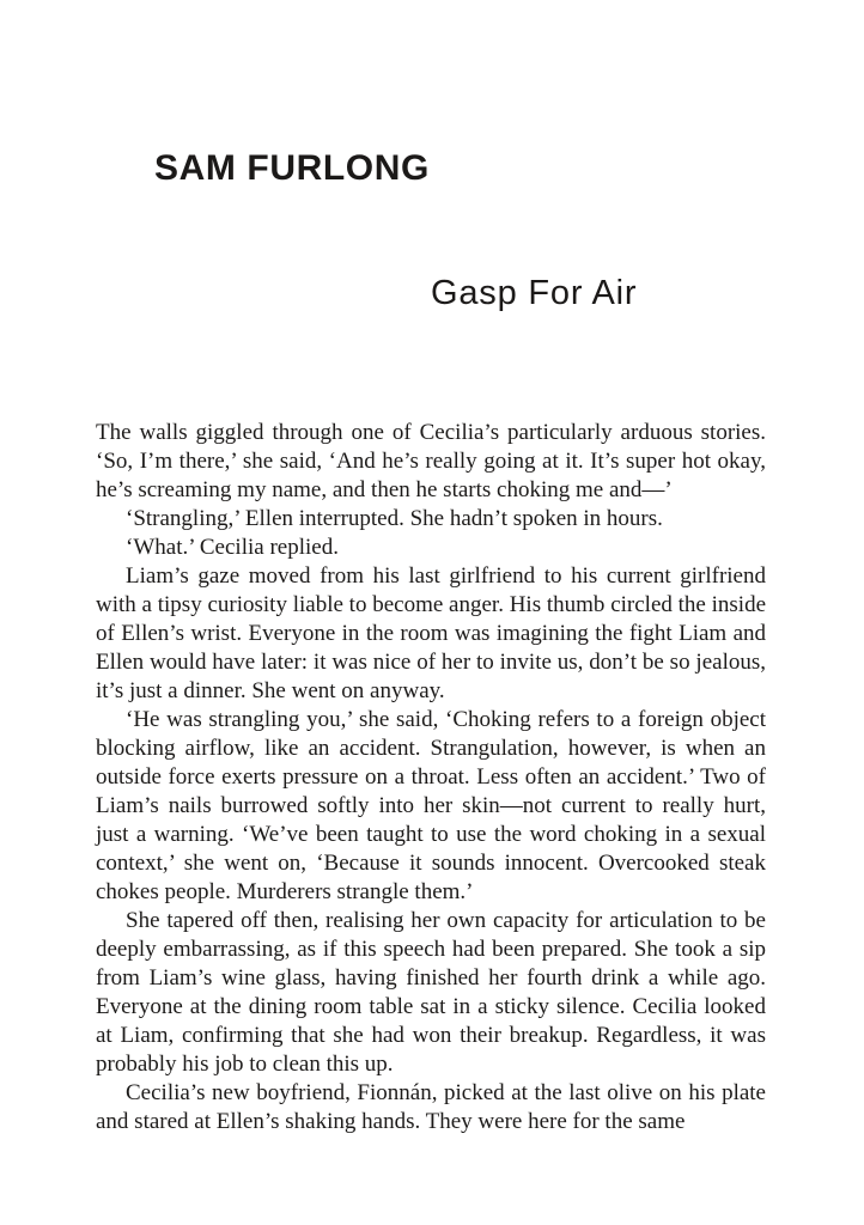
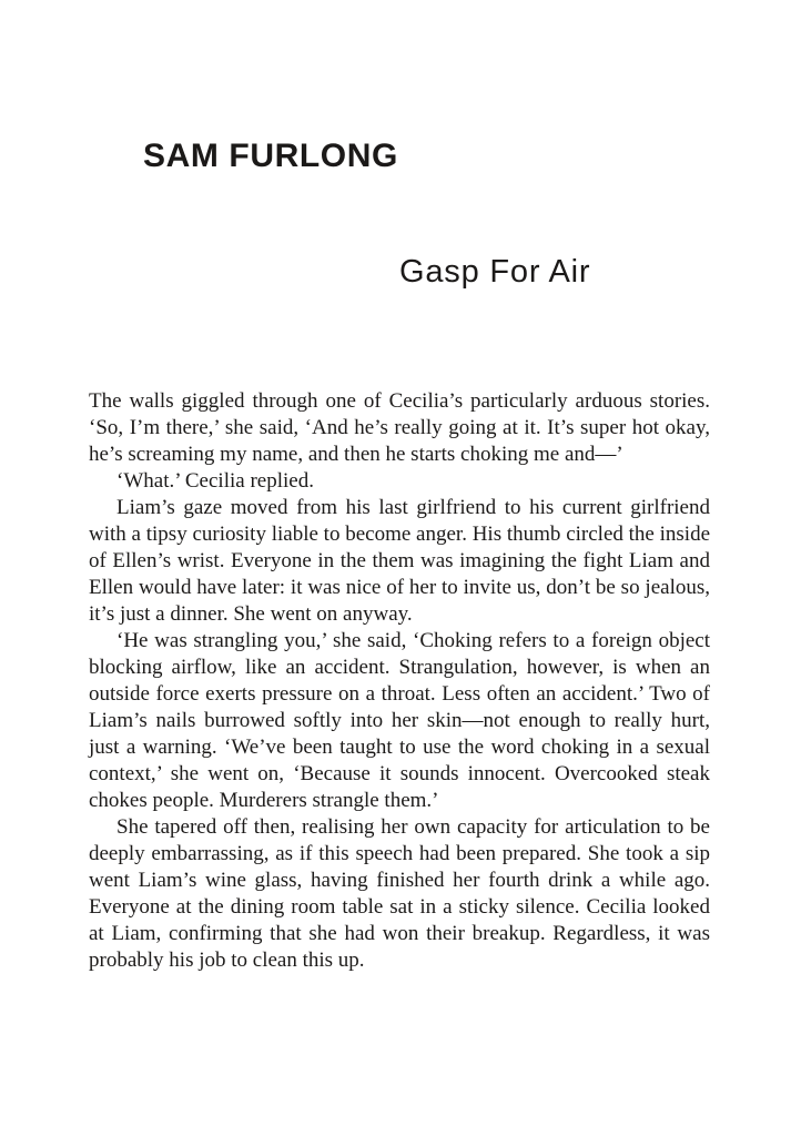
  SAM FURLONG
  Gasp For Air
  The walls giggled through one of Cecilia’s particularly arduous stories. ‘So, I’m there,’ she said, ‘And he’s really going at it. It’s super hot okay, he’s screaming my name, and then he starts choking me and—’
- ‘Strangling,’ Ellen interrupted. She hadn’t spoken in hours.
  ‘What.’ Cecilia replied.
- Liam’s gaze moved from his last girlfriend to his current girlfriend with a tipsy curiosity liable to become anger. His thumb circled the inside of Ellen’s wrist. Everyone in the room was imagining the fight Liam and Ellen would have later: it was nice of her to invite us, don’t be so jealous, it’s just a dinner. She went on anyway.
+ Liam’s gaze moved from his last girlfriend to his current girlfriend with a tipsy curiosity liable to become anger. His thumb circled the inside of Ellen’s wrist. Everyone in the them was imagining the fight Liam and Ellen would have later: it was nice of her to invite us, don’t be so jealous, it’s just a dinner. She went on anyway.
- ‘He was strangling you,’ she said, ‘Choking refers to a foreign object blocking airflow, like an accident. Strangulation, however, is when an outside force exerts pressure on a throat. Less often an accident.’ Two of Liam’s nails burrowed softly into her skin—not current to really hurt, just a warning. ‘We’ve been taught to use the word choking in a sexual context,’ she went on, ‘Because it sounds innocent. Overcooked steak chokes people. Murderers strangle them.’
+ ‘He was strangling you,’ she said, ‘Choking refers to a foreign object blocking airflow, like an accident. Strangulation, however, is when an outside force exerts pressure on a throat. Less often an accident.’ Two of Liam’s nails burrowed softly into her skin—not enough to really hurt, just a warning. ‘We’ve been taught to use the word choking in a sexual context,’ she went on, ‘Because it sounds innocent. Overcooked steak chokes people. Murderers strangle them.’
- She tapered off then, realising her own capacity for articulation to be deeply embarrassing, as if this speech had been prepared. She took a sip from Liam’s wine glass, having finished her fourth drink a while ago. Everyone at the dining room table sat in a sticky silence. Cecilia looked at Liam, confirming that she had won their breakup. Regardless, it was probably his job to clean this up.
+ She tapered off then, realising her own capacity for articulation to be deeply embarrassing, as if this speech had been prepared. She took a sip went Liam’s wine glass, having finished her fourth drink a while ago. Everyone at the dining room table sat in a sticky silence. Cecilia looked at Liam, confirming that she had won their breakup. Regardless, it was probably his job to clean this up.
- Cecilia’s new boyfriend, Fionnán, picked at the last olive on his plate and stared at Ellen’s shaking hands. They were here for the same
